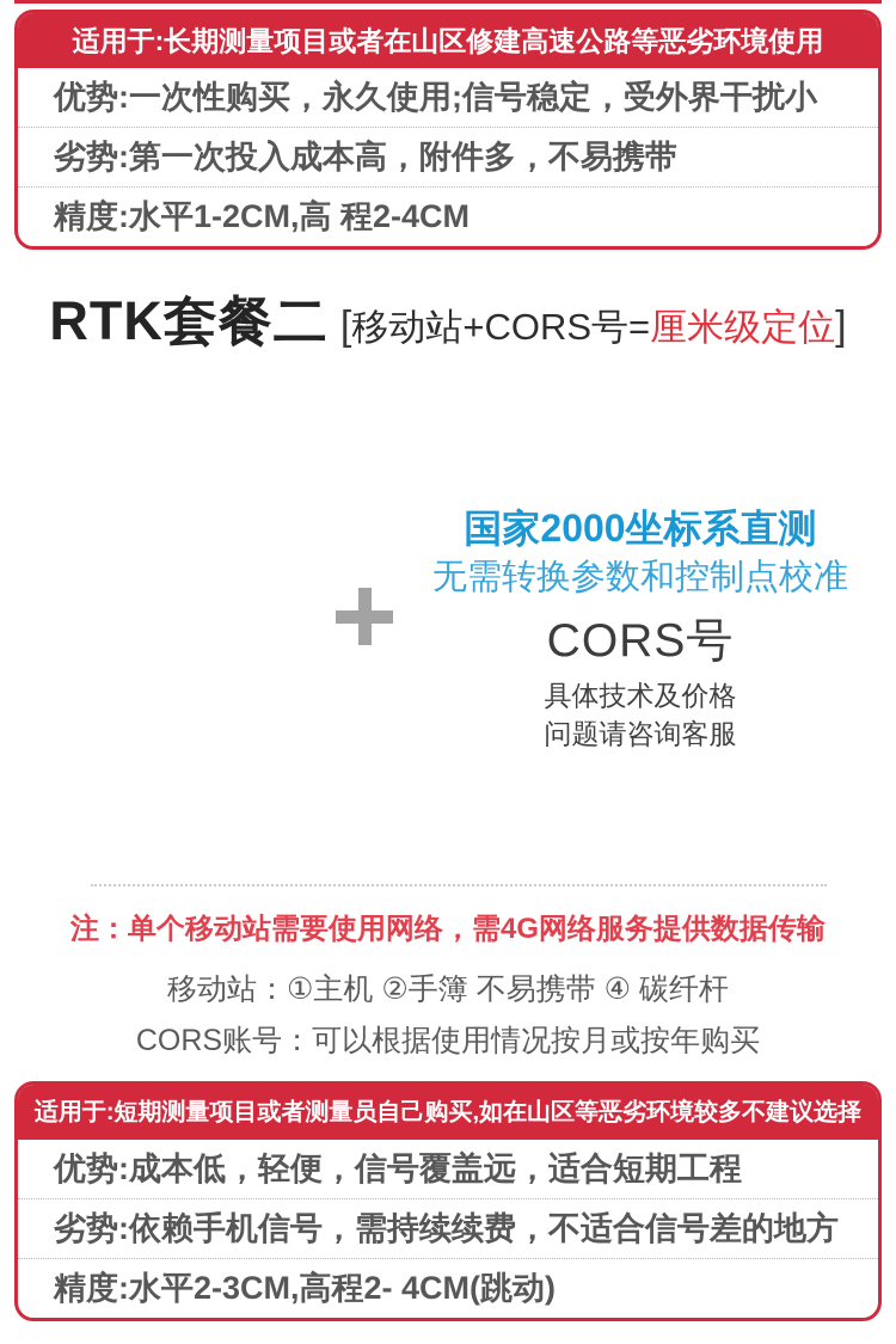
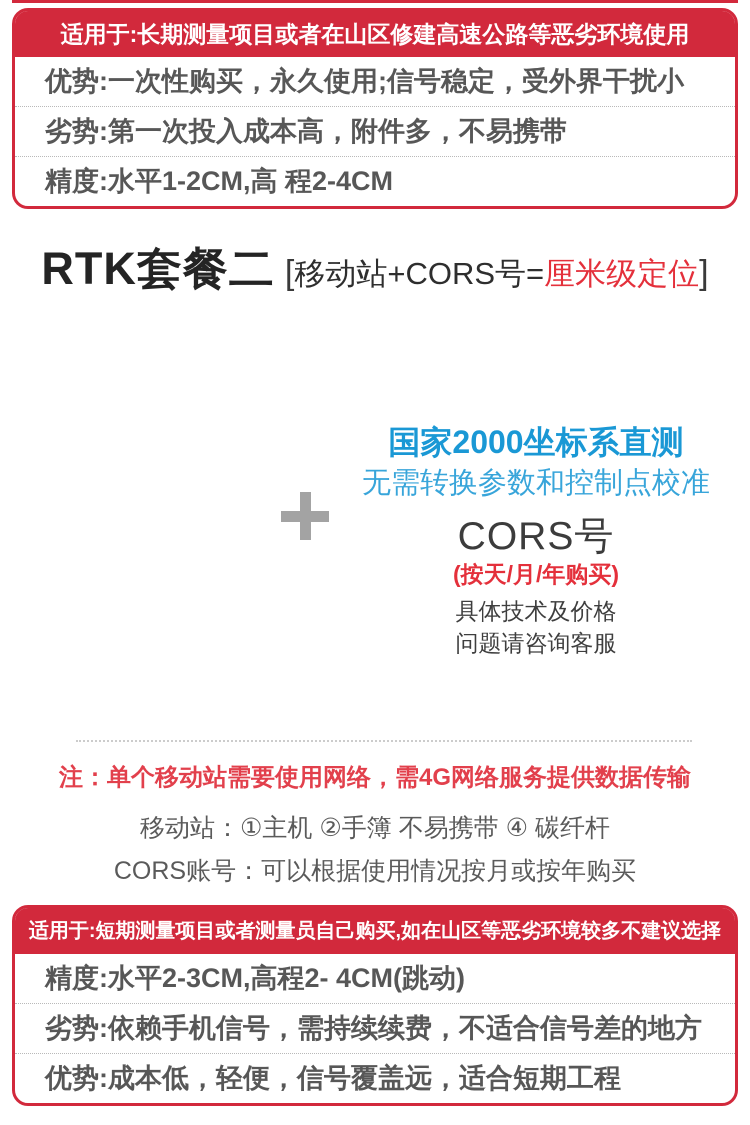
  适用于:长期测量项目或者在山区修建高速公路等恶劣环境使用
  优势:一次性购买，永久使用;信号稳定，受外界干扰小
  劣势:第一次投入成本高，附件多，不易携带
  精度:水平1-2CM,高 程2-4CM
  RTK套餐二 [移动站+CORS号=厘米级定位]
  国家2000坐标系直测
  无需转换参数和控制点校准
  CORS号
+ (按天/月/年购买)
  具体技术及价格
  问题请咨询客服
  注：单个移动站需要使用网络，需4G网络服务提供数据传输
  移动站：①主机 ②手簿 不易携带 ④ 碳纤杆
  CORS账号：可以根据使用情况按月或按年购买
  适用于:短期测量项目或者测量员自己购买,如在山区等恶劣环境较多不建议选择
- 优势:成本低，轻便，信号覆盖远，适合短期工程
+ 精度:水平2-3CM,高程2- 4CM(跳动)
  劣势:依赖手机信号，需持续续费，不适合信号差的地方
- 精度:水平2-3CM,高程2- 4CM(跳动)
+ 优势:成本低，轻便，信号覆盖远，适合短期工程
